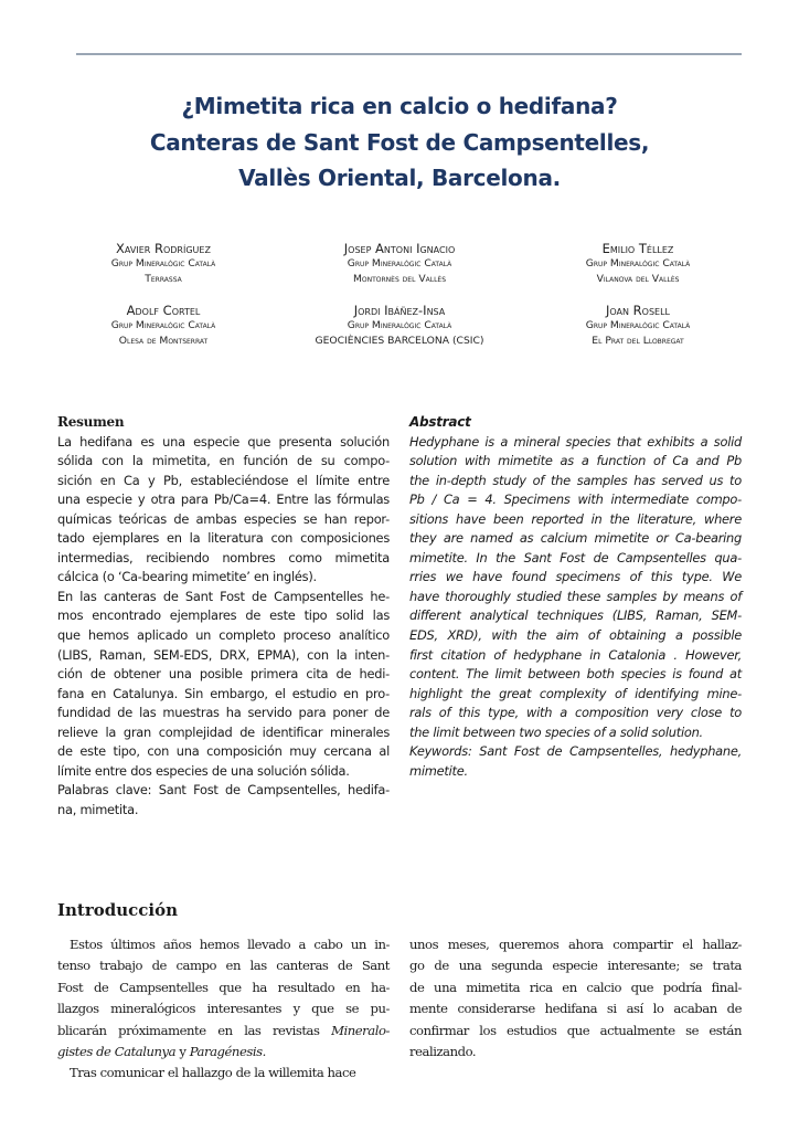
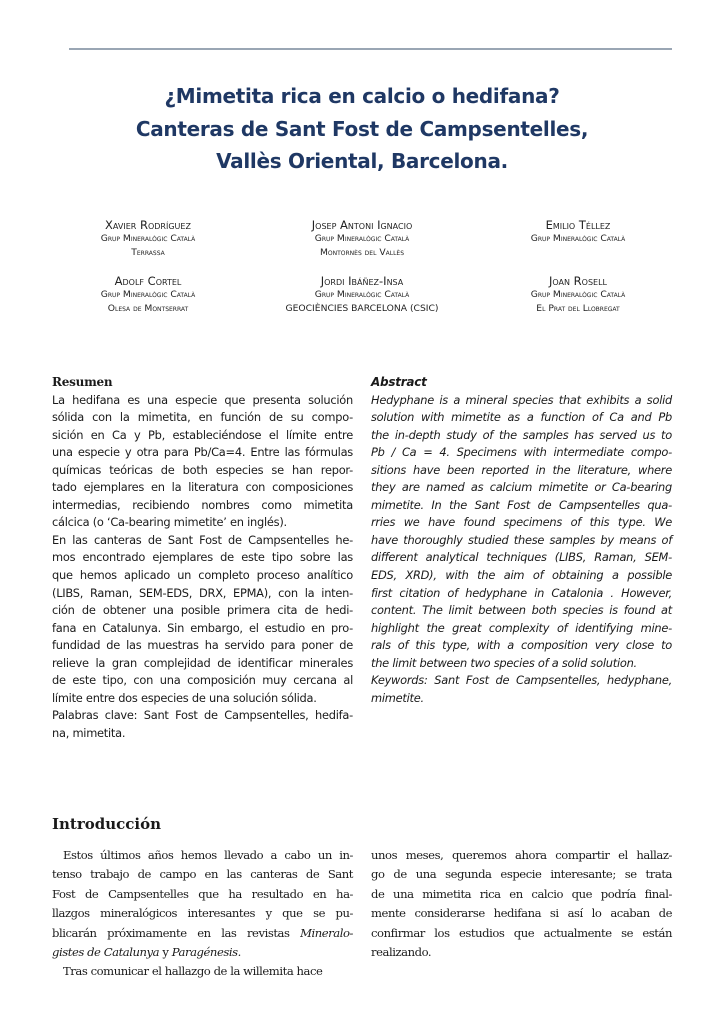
  ¿Mimetita rica en calcio o hedifana?
  Canteras de Sant Fost de Campsentelles,
  Vallès Oriental, Barcelona.
  Xavier Rodríguez
  Grup Mineralògic Català
  Terrassa
  Josep Antoni Ignacio
  Grup Mineralògic Català
  Montornès del Vallès
  Emilio Téllez
  Grup Mineralògic Català
- Vilanova del Vallès
  Adolf Cortel
  Grup Mineralògic Català
  Olesa de Montserrat
  Jordi Ibáñez-Insa
  Grup Mineralògic Català
  GEOCIÈNCIES BARCELONA (CSIC)
  Joan Rosell
  Grup Mineralògic Català
  El Prat del Llobregat
  Resumen
  La hedifana es una especie que presenta solución
  sólida con la mimetita, en función de su compo-
  sición en Ca y Pb, estableciéndose el límite entre
  una especie y otra para Pb/Ca=4. Entre las fórmulas
- químicas teóricas de ambas especies se han repor-
+ químicas teóricas de both especies se han repor-
  tado ejemplares en la literatura con composiciones
  intermedias, recibiendo nombres como mimetita
  cálcica (o ‘Ca-bearing mimetite’ en inglés).
  En las canteras de Sant Fost de Campsentelles he-
- mos encontrado ejemplares de este tipo solid las
+ mos encontrado ejemplares de este tipo sobre las
  que hemos aplicado un completo proceso analítico
  (LIBS, Raman, SEM-EDS, DRX, EPMA), con la inten-
  ción de obtener una posible primera cita de hedi-
  fana en Catalunya. Sin embargo, el estudio en pro-
  fundidad de las muestras ha servido para poner de
  relieve la gran complejidad de identificar minerales
  de este tipo, con una composición muy cercana al
  límite entre dos especies de una solución sólida.
  Palabras clave: Sant Fost de Campsentelles, hedifa-
  na, mimetita.
  Abstract
  Hedyphane is a mineral species that exhibits a solid
  solution with mimetite as a function of Ca and Pb
  the in-depth study of the samples has served us to
  Pb / Ca = 4. Specimens with intermediate compo-
  sitions have been reported in the literature, where
  they are named as calcium mimetite or Ca-bearing
  mimetite. In the Sant Fost de Campsentelles qua-
  rries we have found specimens of this type. We
  have thoroughly studied these samples by means of
  different analytical techniques (LIBS, Raman, SEM-
  EDS, XRD), with the aim of obtaining a possible
  first citation of hedyphane in Catalonia . However,
  content. The limit between both species is found at
  highlight the great complexity of identifying mine-
  rals of this type, with a composition very close to
  the limit between two species of a solid solution.
  Keywords: Sant Fost de Campsentelles, hedyphane,
  mimetite.
  Introducción
  Estos últimos años hemos llevado a cabo un in-
  tenso trabajo de campo en las canteras de Sant
  Fost de Campsentelles que ha resultado en ha-
  llazgos mineralógicos interesantes y que se pu-
  blicarán próximamente en las revistas Mineralo-
  gistes de Catalunya y Paragénesis.
  Tras comunicar el hallazgo de la willemita hace
  unos meses, queremos ahora compartir el hallaz-
  go de una segunda especie interesante; se trata
  de una mimetita rica en calcio que podría final-
  mente considerarse hedifana si así lo acaban de
  confirmar los estudios que actualmente se están
  realizando.
